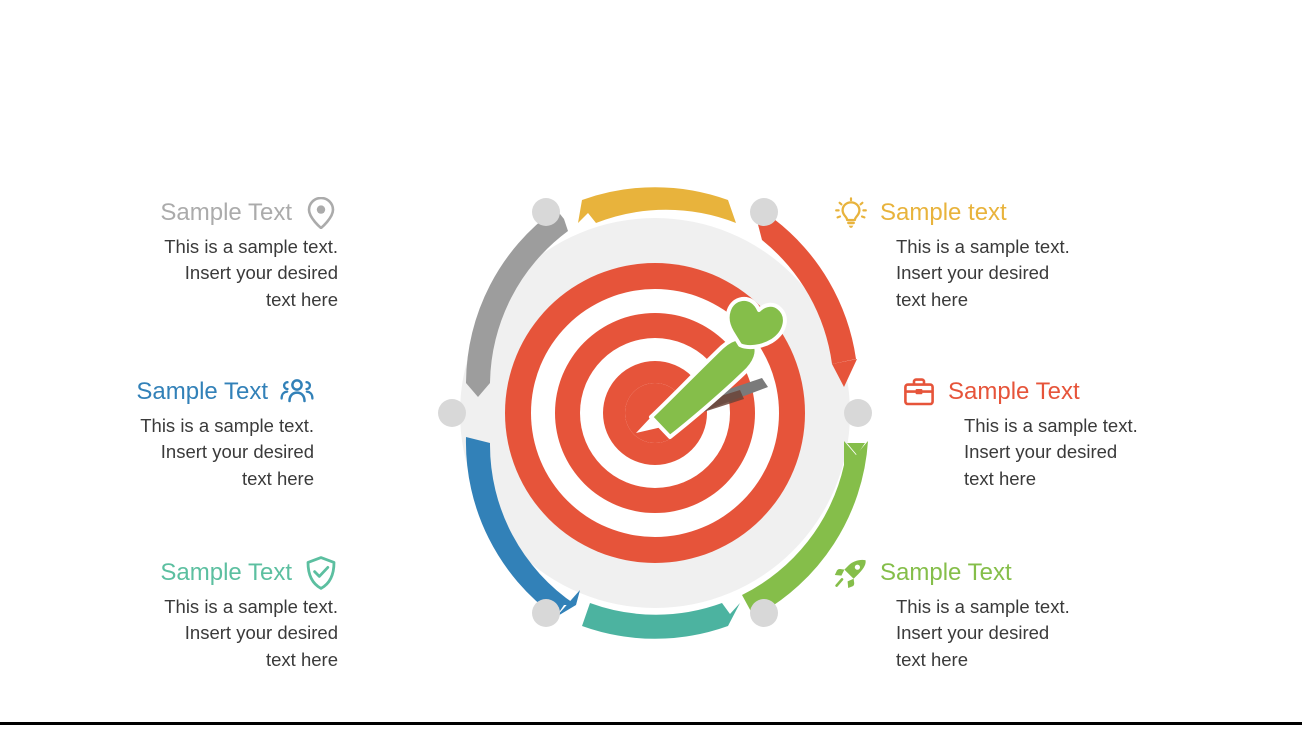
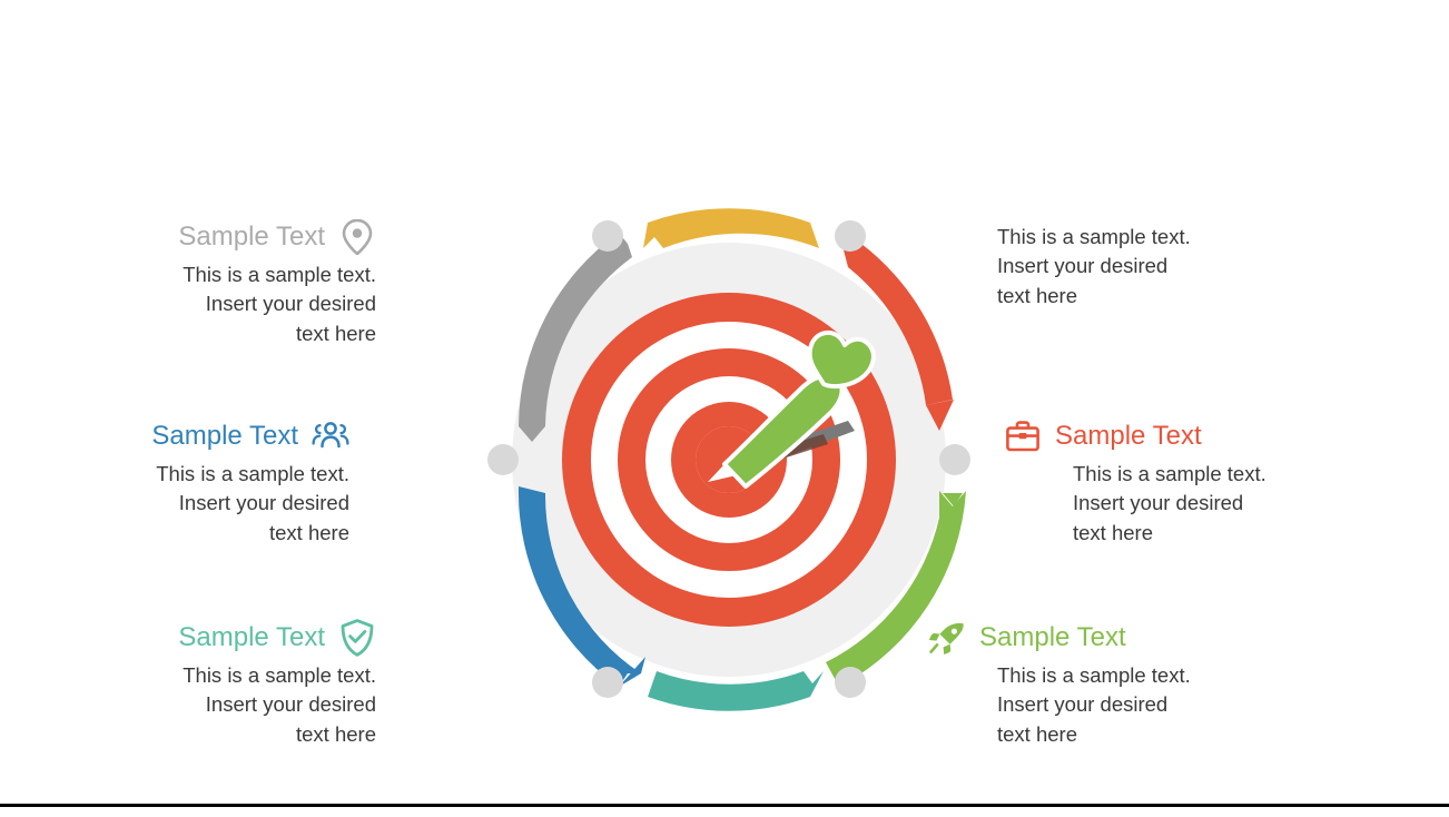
  Sample Text
  This is a sample text.
  Insert your desired
  text here
  Sample Text
  This is a sample text.
  Insert your desired
  text here
  Sample Text
  This is a sample text.
  Insert your desired
  text here
- Sample text
  This is a sample text.
  Insert your desired
  text here
  Sample Text
  This is a sample text.
  Insert your desired
  text here
  Sample Text
  This is a sample text.
  Insert your desired
  text here
